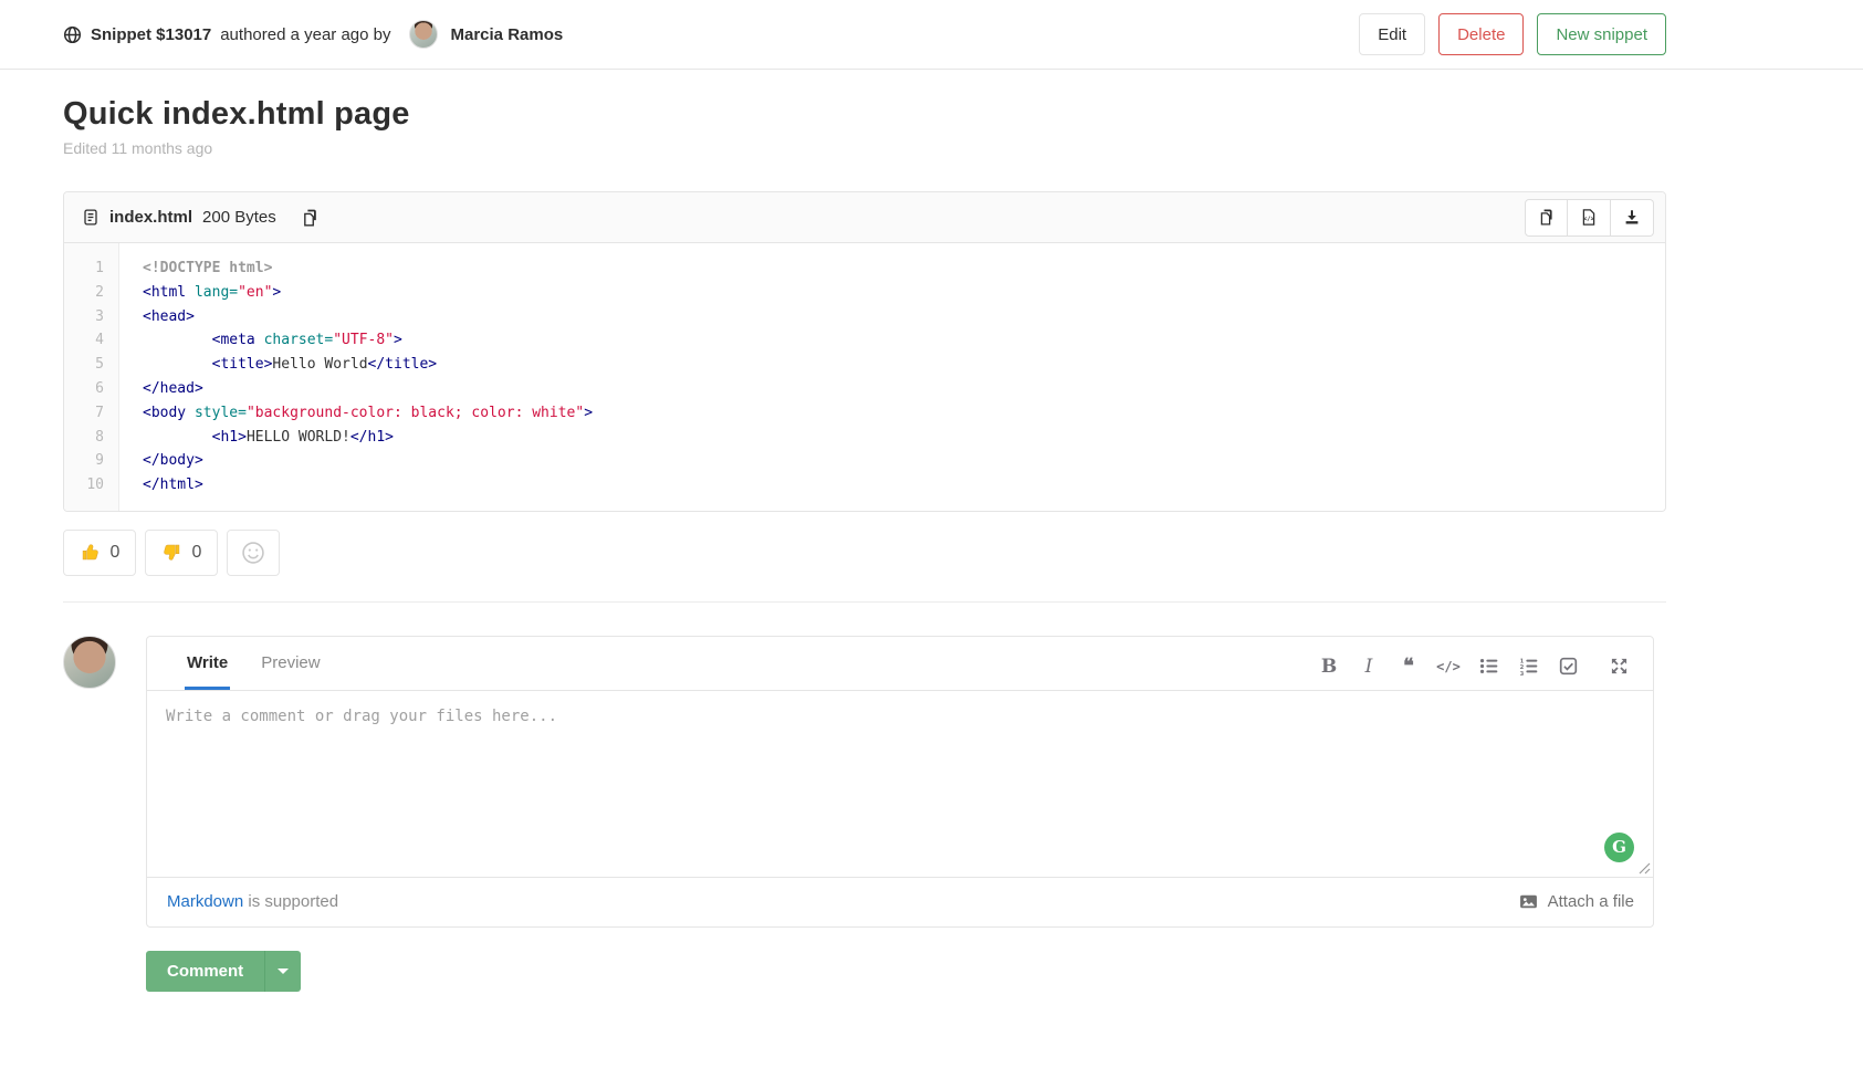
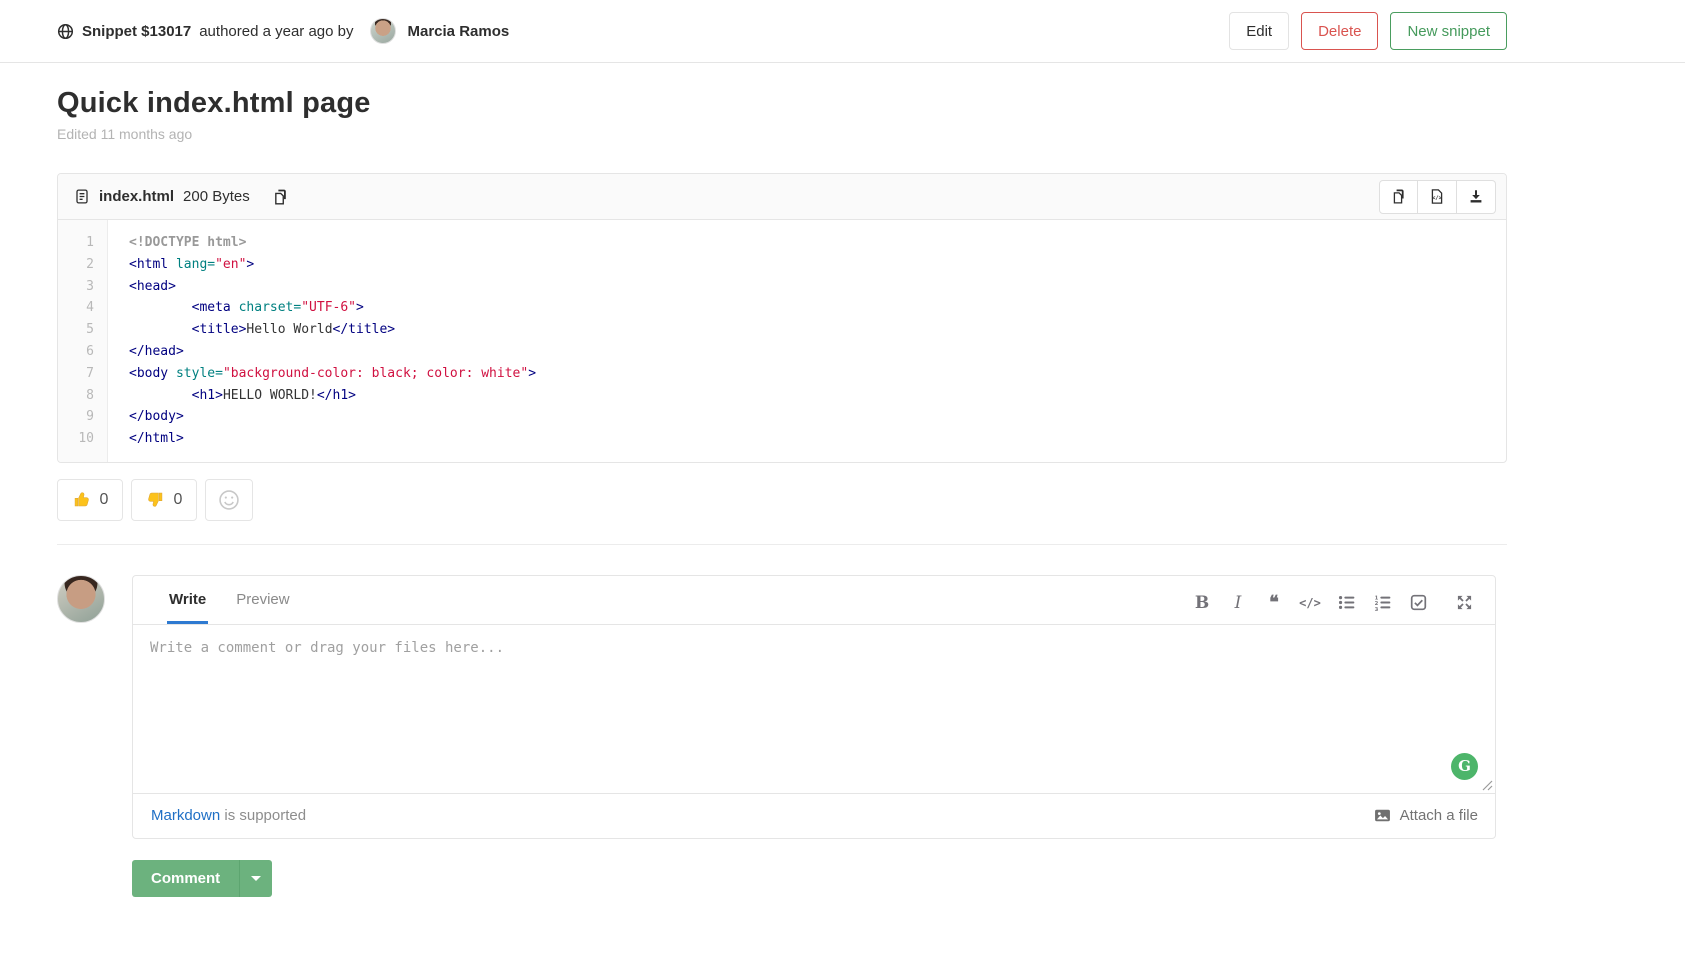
  Snippet $13017
  authored a year ago by
  Marcia Ramos
  Edit
  Delete
  New snippet
  Quick index.html page
  Edited 11 months ago
  index.html
  200 Bytes
  1
  2
  3
  4
  5
  6
  7
  8
  9
  10
  <!DOCTYPE html>
  <html lang="en">
  <head>
- <meta charset="UTF-8">
+ <meta charset="UTF-6">
  <title>Hello World</title>
  </head>
  <body style="background-color: black; color: white">
  <h1>HELLO WORLD!</h1>
  </body>
  </html>
  0
  0
  Write
  Preview
  B
  I
  ❝
  </>
  Write a comment or drag your files here...
  G
  Markdown is supported
  Attach a file
  Comment
